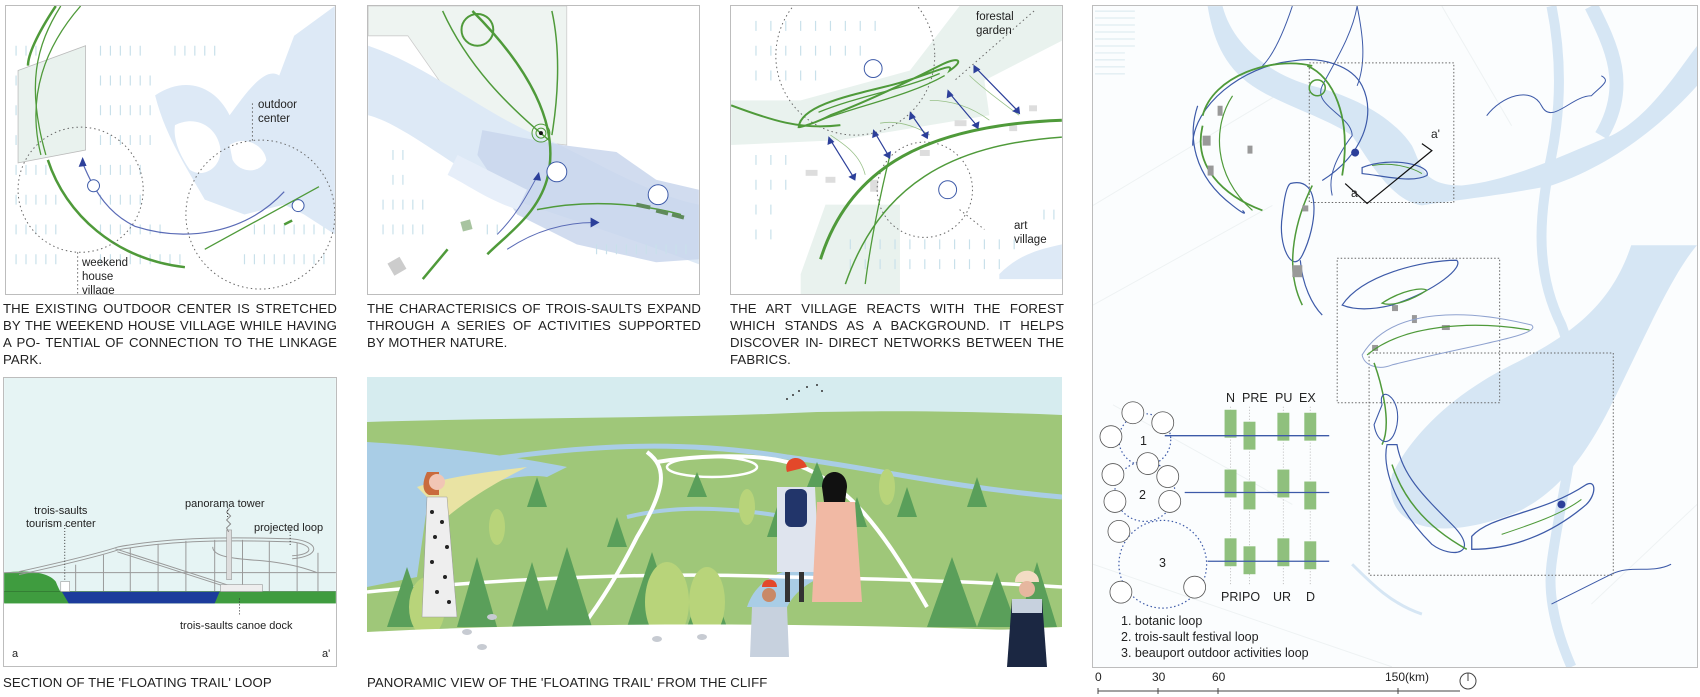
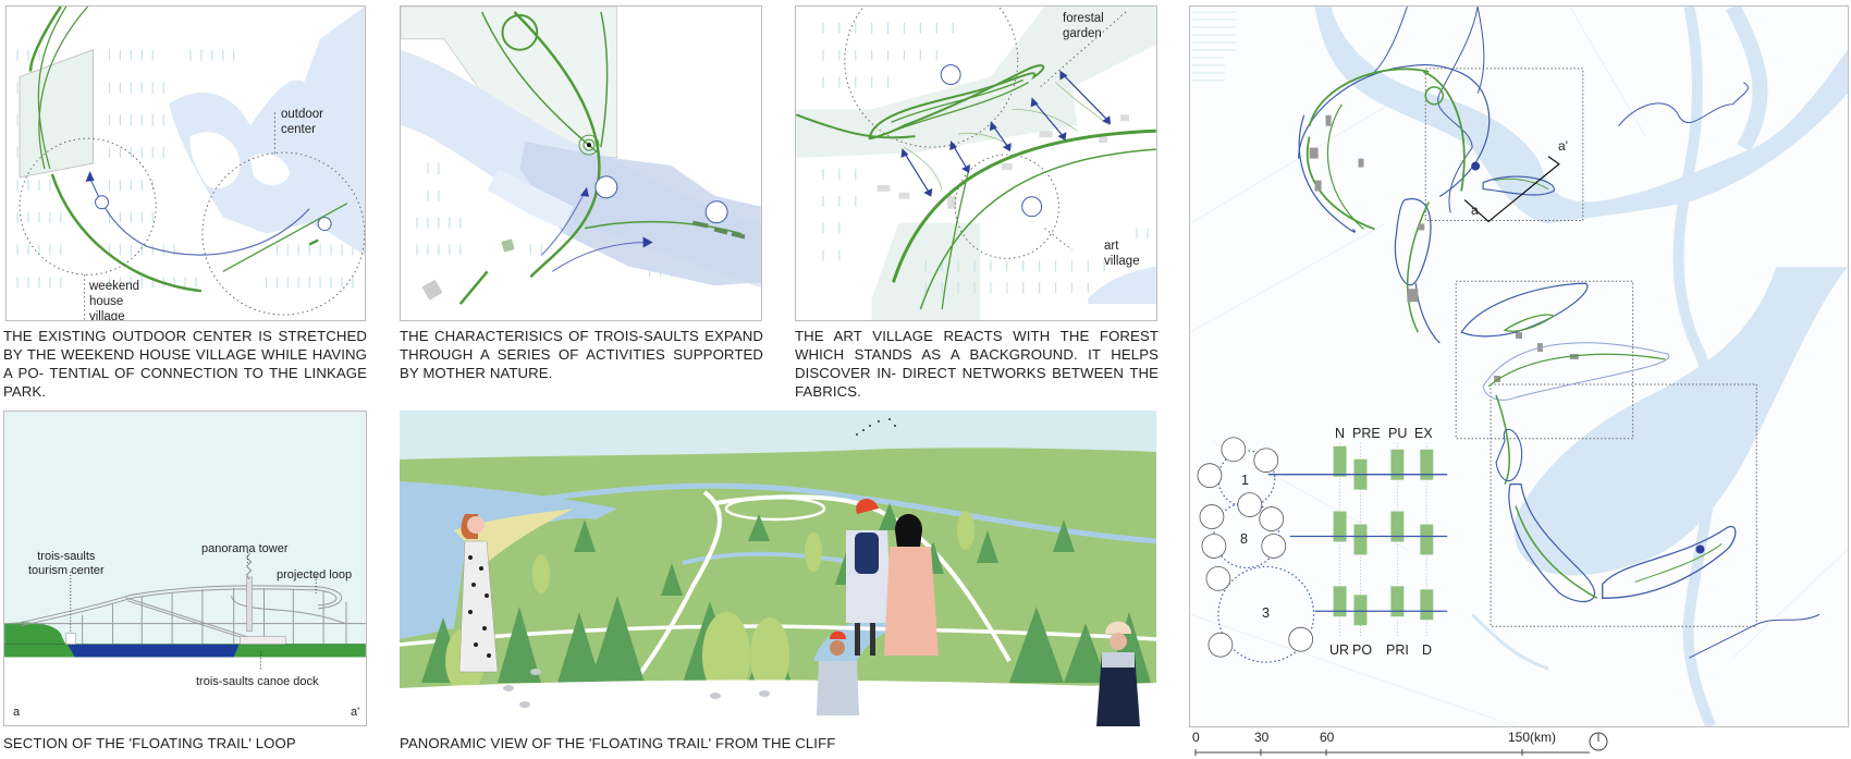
  outdoor
  center
  weekend
  house
  village
  THE EXISTING OUTDOOR CENTER IS STRETCHED BY THE WEEKEND HOUSE VILLAGE WHILE HAVING A PO- TENTIAL OF CONNECTION TO THE LINKAGE PARK.
  THE CHARACTERISICS OF TROIS-SAULTS EXPAND THROUGH A SERIES OF ACTIVITIES SUPPORTED BY MOTHER NATURE.
  forestal
  garden
  art
  village
  THE ART VILLAGE REACTS WITH THE FOREST WHICH STANDS AS A BACKGROUND. IT HELPS DISCOVER IN- DIRECT NETWORKS BETWEEN THE FABRICS.
  trois-saults
  tourism center
  panorama tower
  projected loop
  trois-saults canoe dock
  a
  a'
  SECTION OF THE 'FLOATING TRAIL' LOOP
  PANORAMIC VIEW OF THE 'FLOATING TRAIL' FROM THE CLIFF
  a
  a'
  1
- 2
+ 8
  3
  N
  PRE
  PU
  EX
- PRI
+ UR
  PO
- UR
+ PRI
  D
- 1. botanic loop
- 2. trois-sault festival loop
- 3. beauport outdoor activities loop
  0
  30
  60
  150(km)
